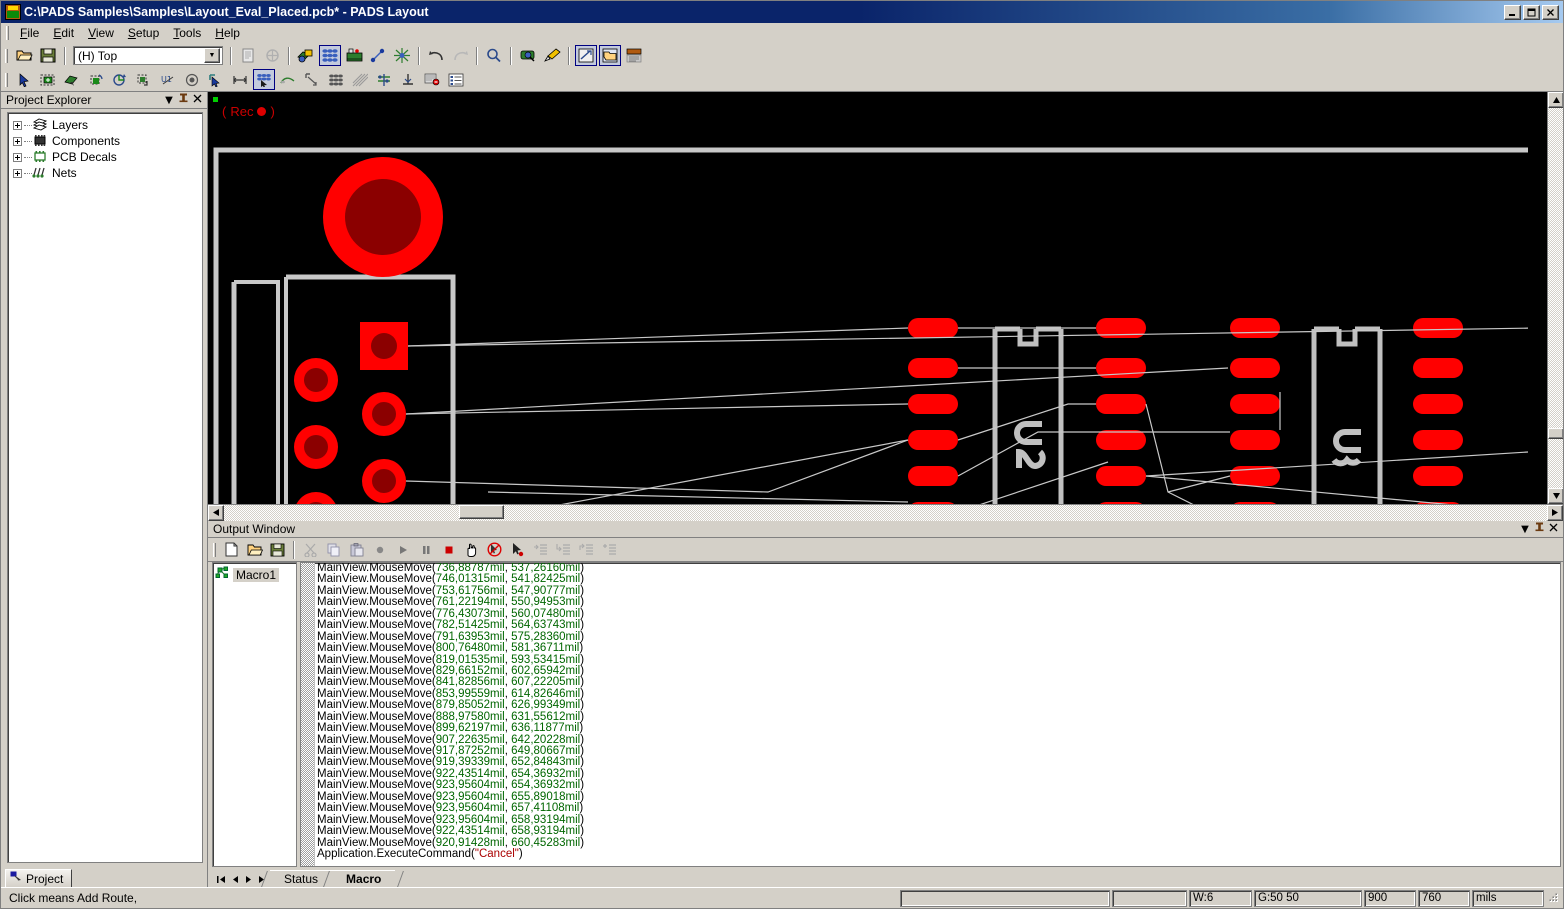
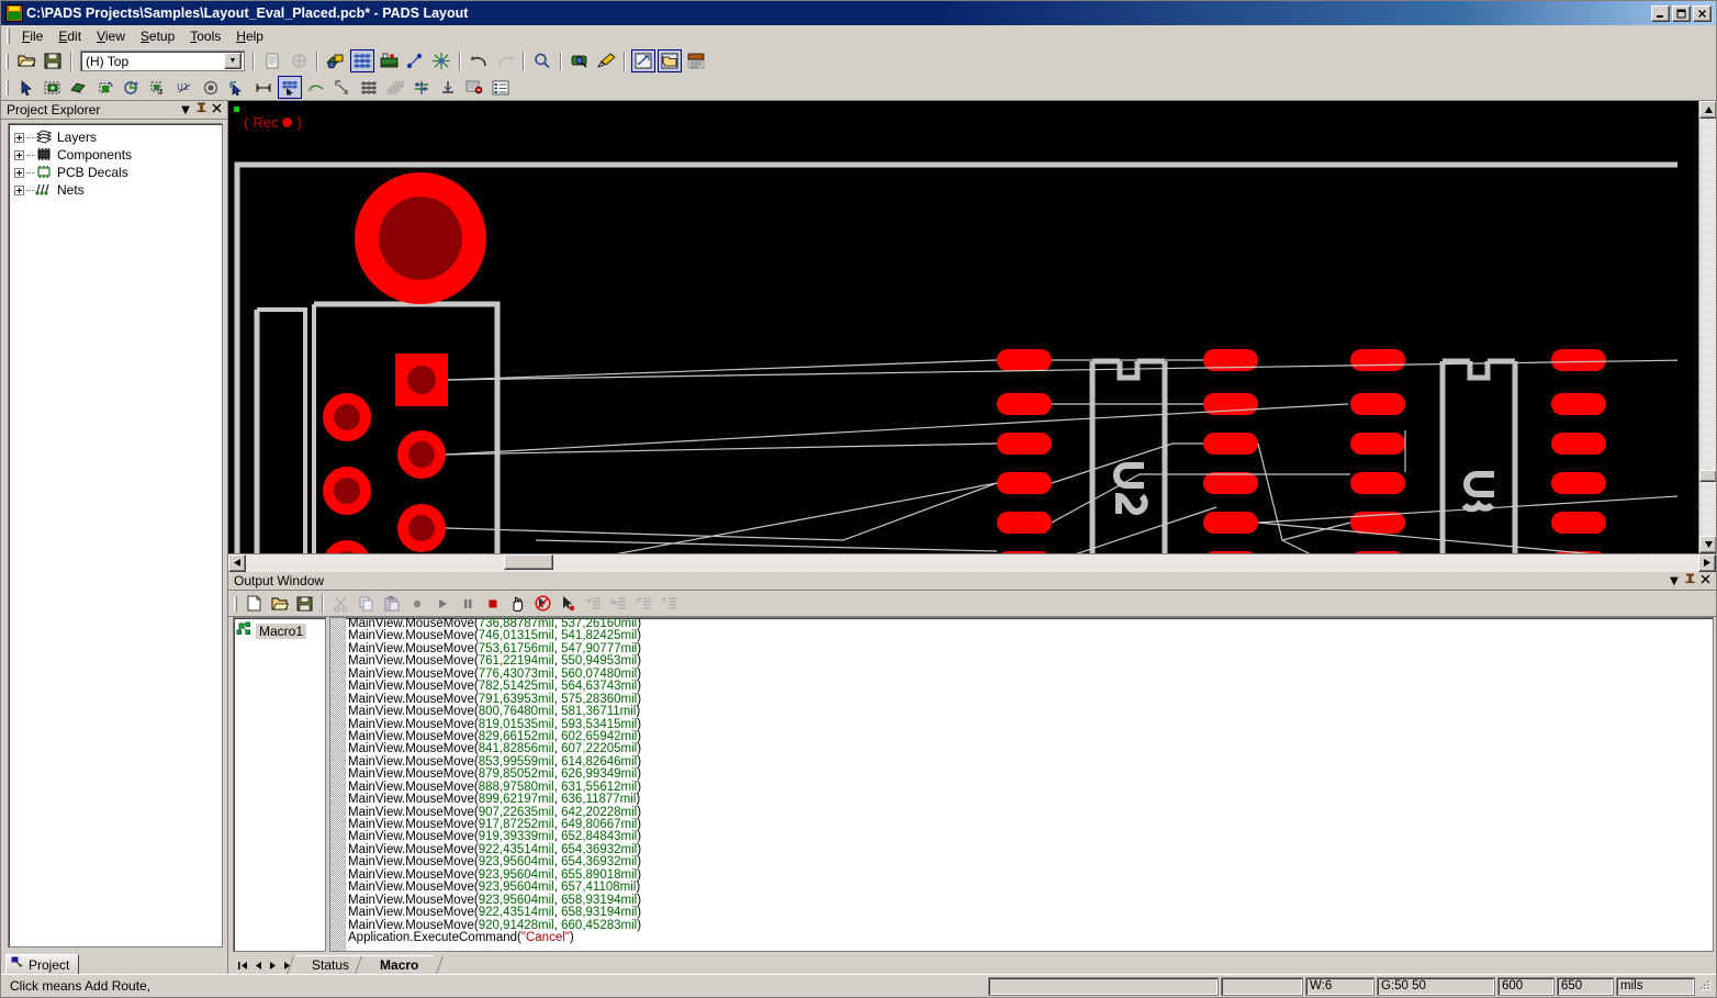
- C:\PADS Samples\Samples\Layout_Eval_Placed.pcb* - PADS Layout
+ C:\PADS Projects\Samples\Layout_Eval_Placed.pcb* - PADS Layout
  File
  Edit
  View
  Setup
  Tools
  Help
  (H) Top
  Project Explorer
  ▼
  Layers
  Components
  PCB Decals
  Nets
  Project
  (
  Rec
  )
  Output Window
  ▼
  Macro1
  MainView.MouseMove(736,88787mil, 537,26160mil)
  MainView.MouseMove(746,01315mil, 541,82425mil)
  MainView.MouseMove(753,61756mil, 547,90777mil)
  MainView.MouseMove(761,22194mil, 550,94953mil)
  MainView.MouseMove(776,43073mil, 560,07480mil)
  MainView.MouseMove(782,51425mil, 564,63743mil)
  MainView.MouseMove(791,63953mil, 575,28360mil)
  MainView.MouseMove(800,76480mil, 581,36711mil)
  MainView.MouseMove(819,01535mil, 593,53415mil)
  MainView.MouseMove(829,66152mil, 602,65942mil)
  MainView.MouseMove(841,82856mil, 607,22205mil)
  MainView.MouseMove(853,99559mil, 614,82646mil)
  MainView.MouseMove(879,85052mil, 626,99349mil)
  MainView.MouseMove(888,97580mil, 631,55612mil)
  MainView.MouseMove(899,62197mil, 636,11877mil)
  MainView.MouseMove(907,22635mil, 642,20228mil)
  MainView.MouseMove(917,87252mil, 649,80667mil)
  MainView.MouseMove(919,39339mil, 652,84843mil)
  MainView.MouseMove(922,43514mil, 654,36932mil)
  MainView.MouseMove(923,95604mil, 654,36932mil)
  MainView.MouseMove(923,95604mil, 655,89018mil)
  MainView.MouseMove(923,95604mil, 657,41108mil)
  MainView.MouseMove(923,95604mil, 658,93194mil)
  MainView.MouseMove(922,43514mil, 658,93194mil)
  MainView.MouseMove(920,91428mil, 660,45283mil)
  Application.ExecuteCommand("Cancel")
  Status
  Macro
  Click means Add Route,
  W:6
  G:50 50
- 900
+ 600
- 760
+ 650
  mils
